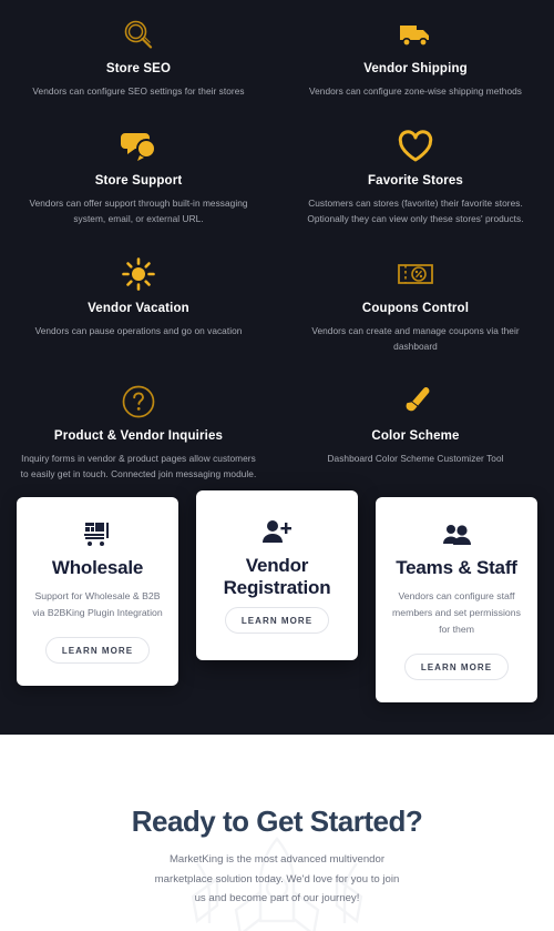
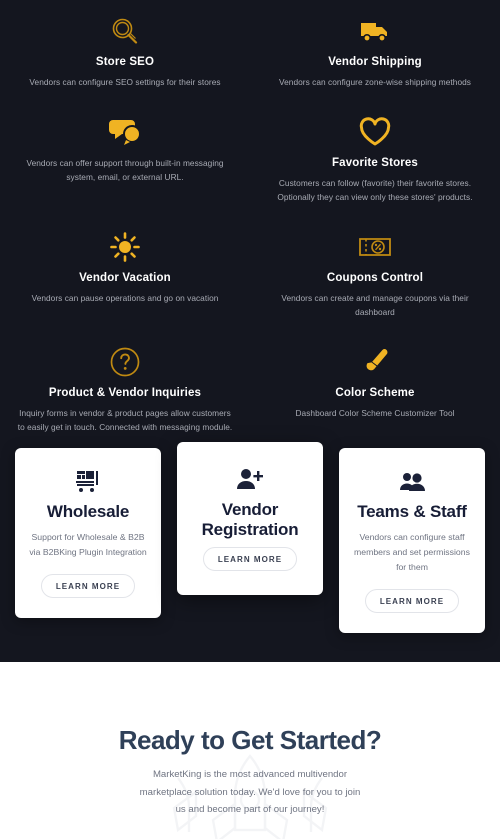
  Store SEO
  Vendors can configure SEO settings for their stores
  Vendor Shipping
  Vendors can configure zone-wise shipping methods
- Store Support
  Vendors can offer support through built-in messaging system, email, or external URL.
  Favorite Stores
- Customers can stores (favorite) their favorite stores. Optionally they can view only these stores' products.
+ Customers can follow (favorite) their favorite stores. Optionally they can view only these stores' products.
  Vendor Vacation
  Vendors can pause operations and go on vacation
  Coupons Control
  Vendors can create and manage coupons via their dashboard
  Product & Vendor Inquiries
- Inquiry forms in vendor & product pages allow customers to easily get in touch. Connected join messaging module.
+ Inquiry forms in vendor & product pages allow customers to easily get in touch. Connected with messaging module.
  Color Scheme
  Dashboard Color Scheme Customizer Tool
  Wholesale
  Support for Wholesale & B2B via B2BKing Plugin Integration
  LEARN MORE
  Vendor Registration
  LEARN MORE
  Teams & Staff
  Vendors can configure staff members and set permissions for them
  LEARN MORE
  Ready to Get Started?
  MarketKing is the most advanced multivendor marketplace solution today. We'd love for you to join us and become part of our journey!
